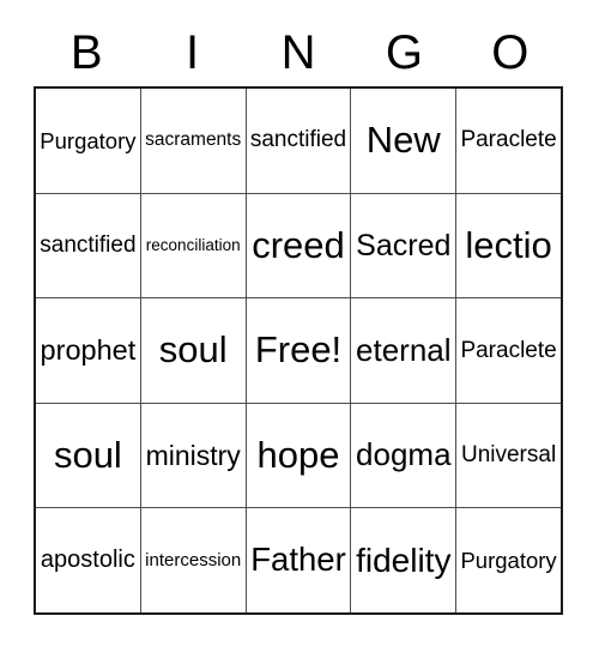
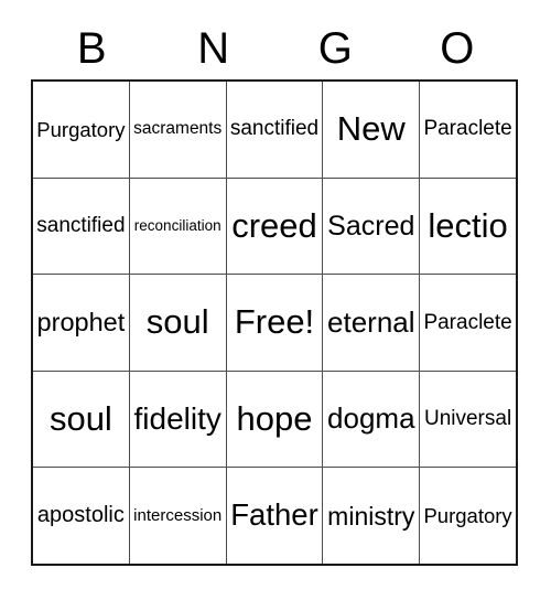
  B
- I
  N
  G
  O
  Purgatory
  sacraments
  sanctified
  New
  Paraclete
  sanctified
  reconciliation
  creed
  Sacred
  lectio
  prophet
  soul
  Free!
  eternal
  Paraclete
  soul
- ministry
+ fidelity
  hope
  dogma
  Universal
  apostolic
  intercession
  Father
- fidelity
+ ministry
  Purgatory
